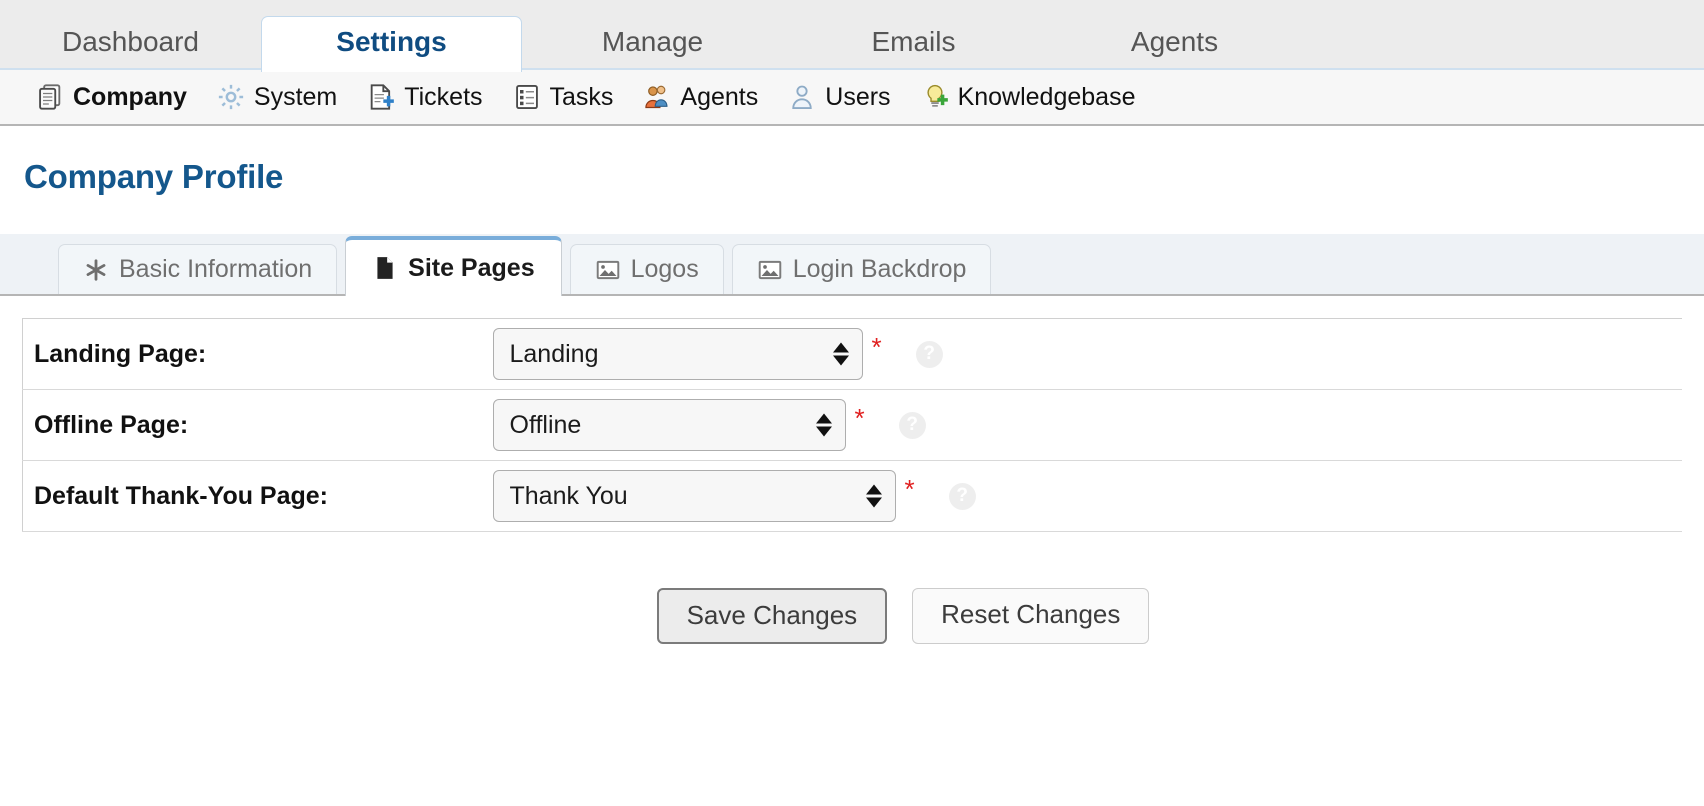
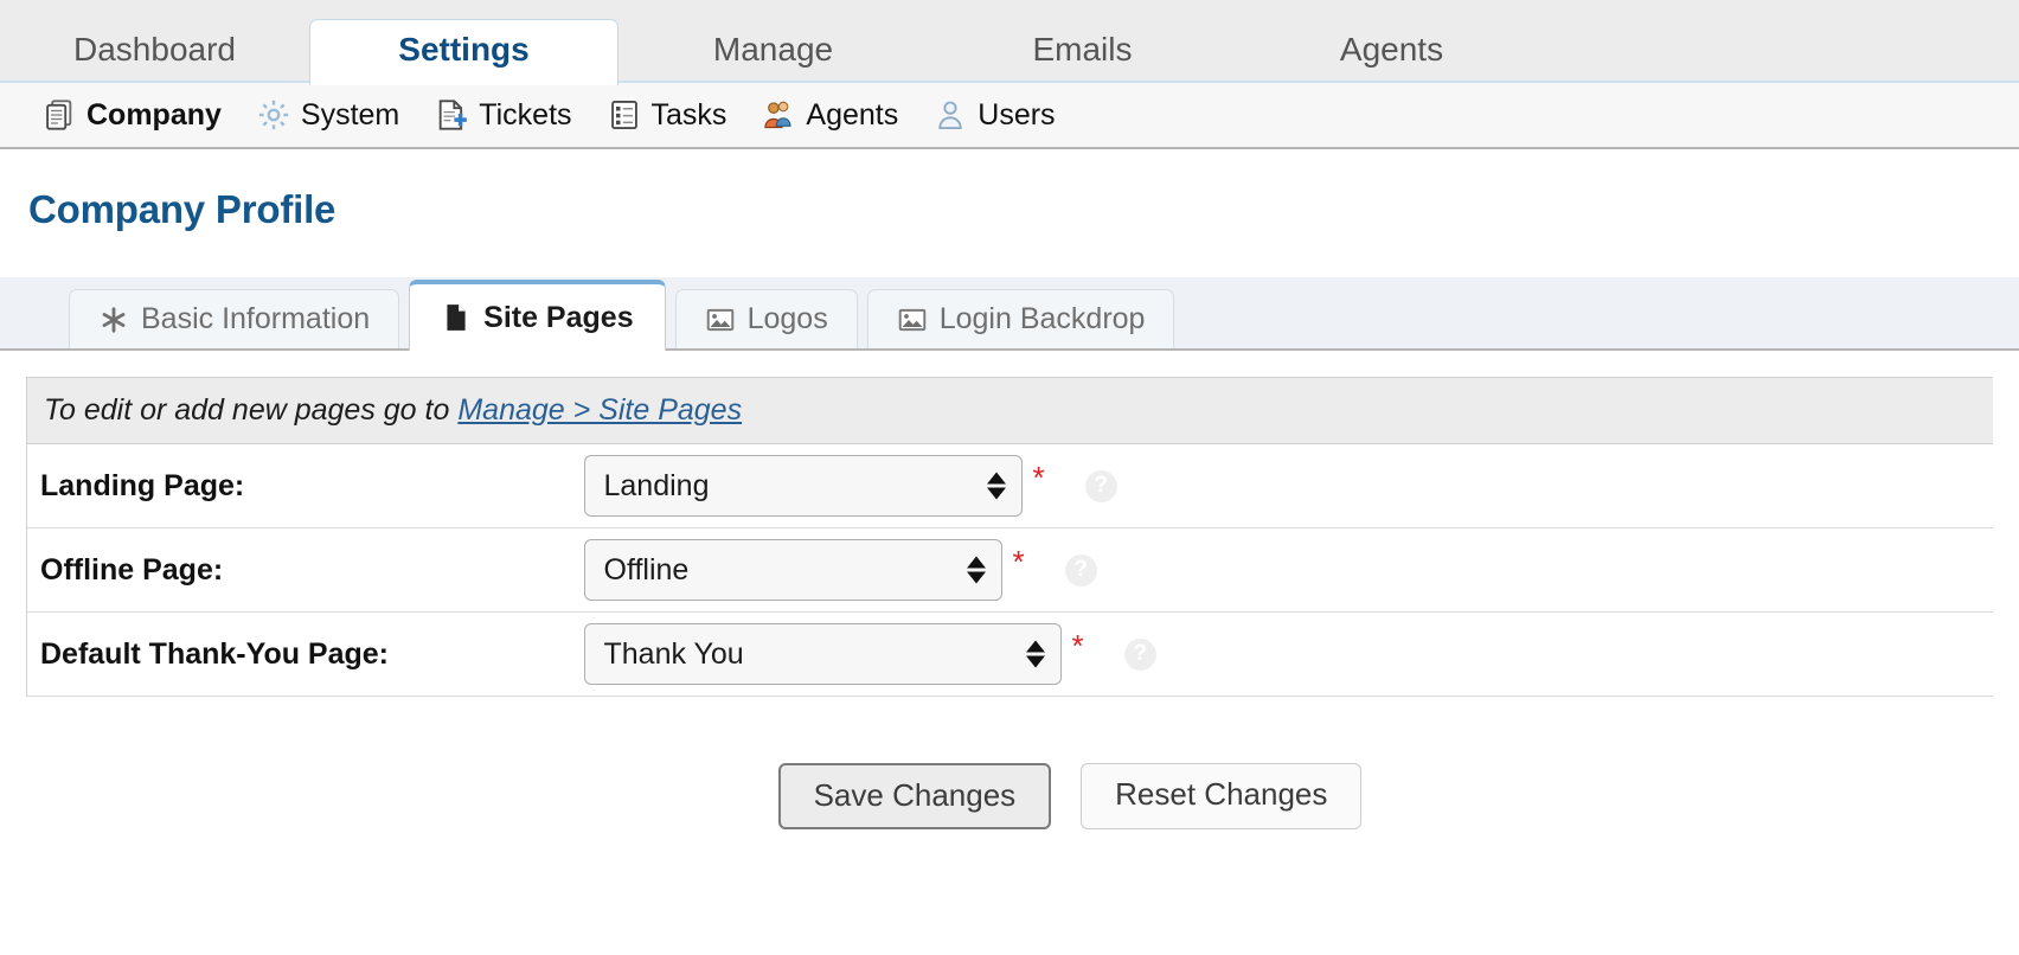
  Dashboard
  Settings
  Manage
  Emails
  Agents
  Company
  System
  Tickets
  Tasks
  Agents
  Users
- Knowledgebase
  Company Profile
  Basic Information
  Site Pages
  Logos
  Login Backdrop
+ To edit or add new pages go to Manage > Site Pages
  Landing Page:	Landing *
  Offline Page:	Offline *
  Default Thank-You Page:	Thank You *
  Save Changes
  Reset Changes
